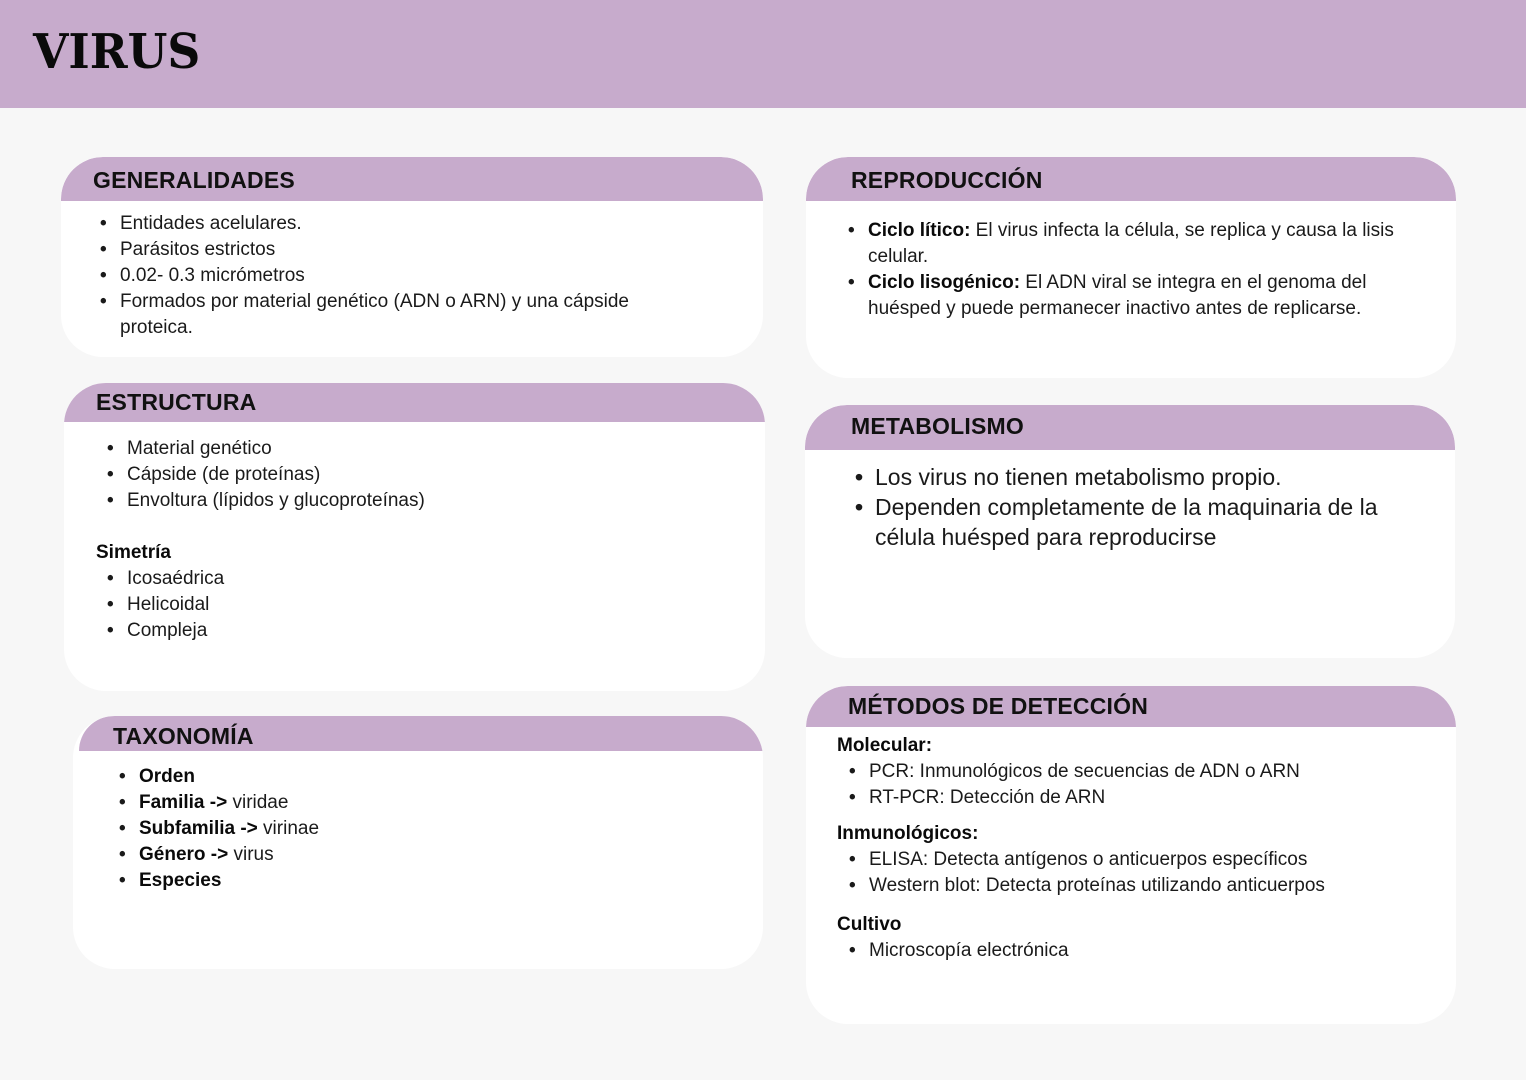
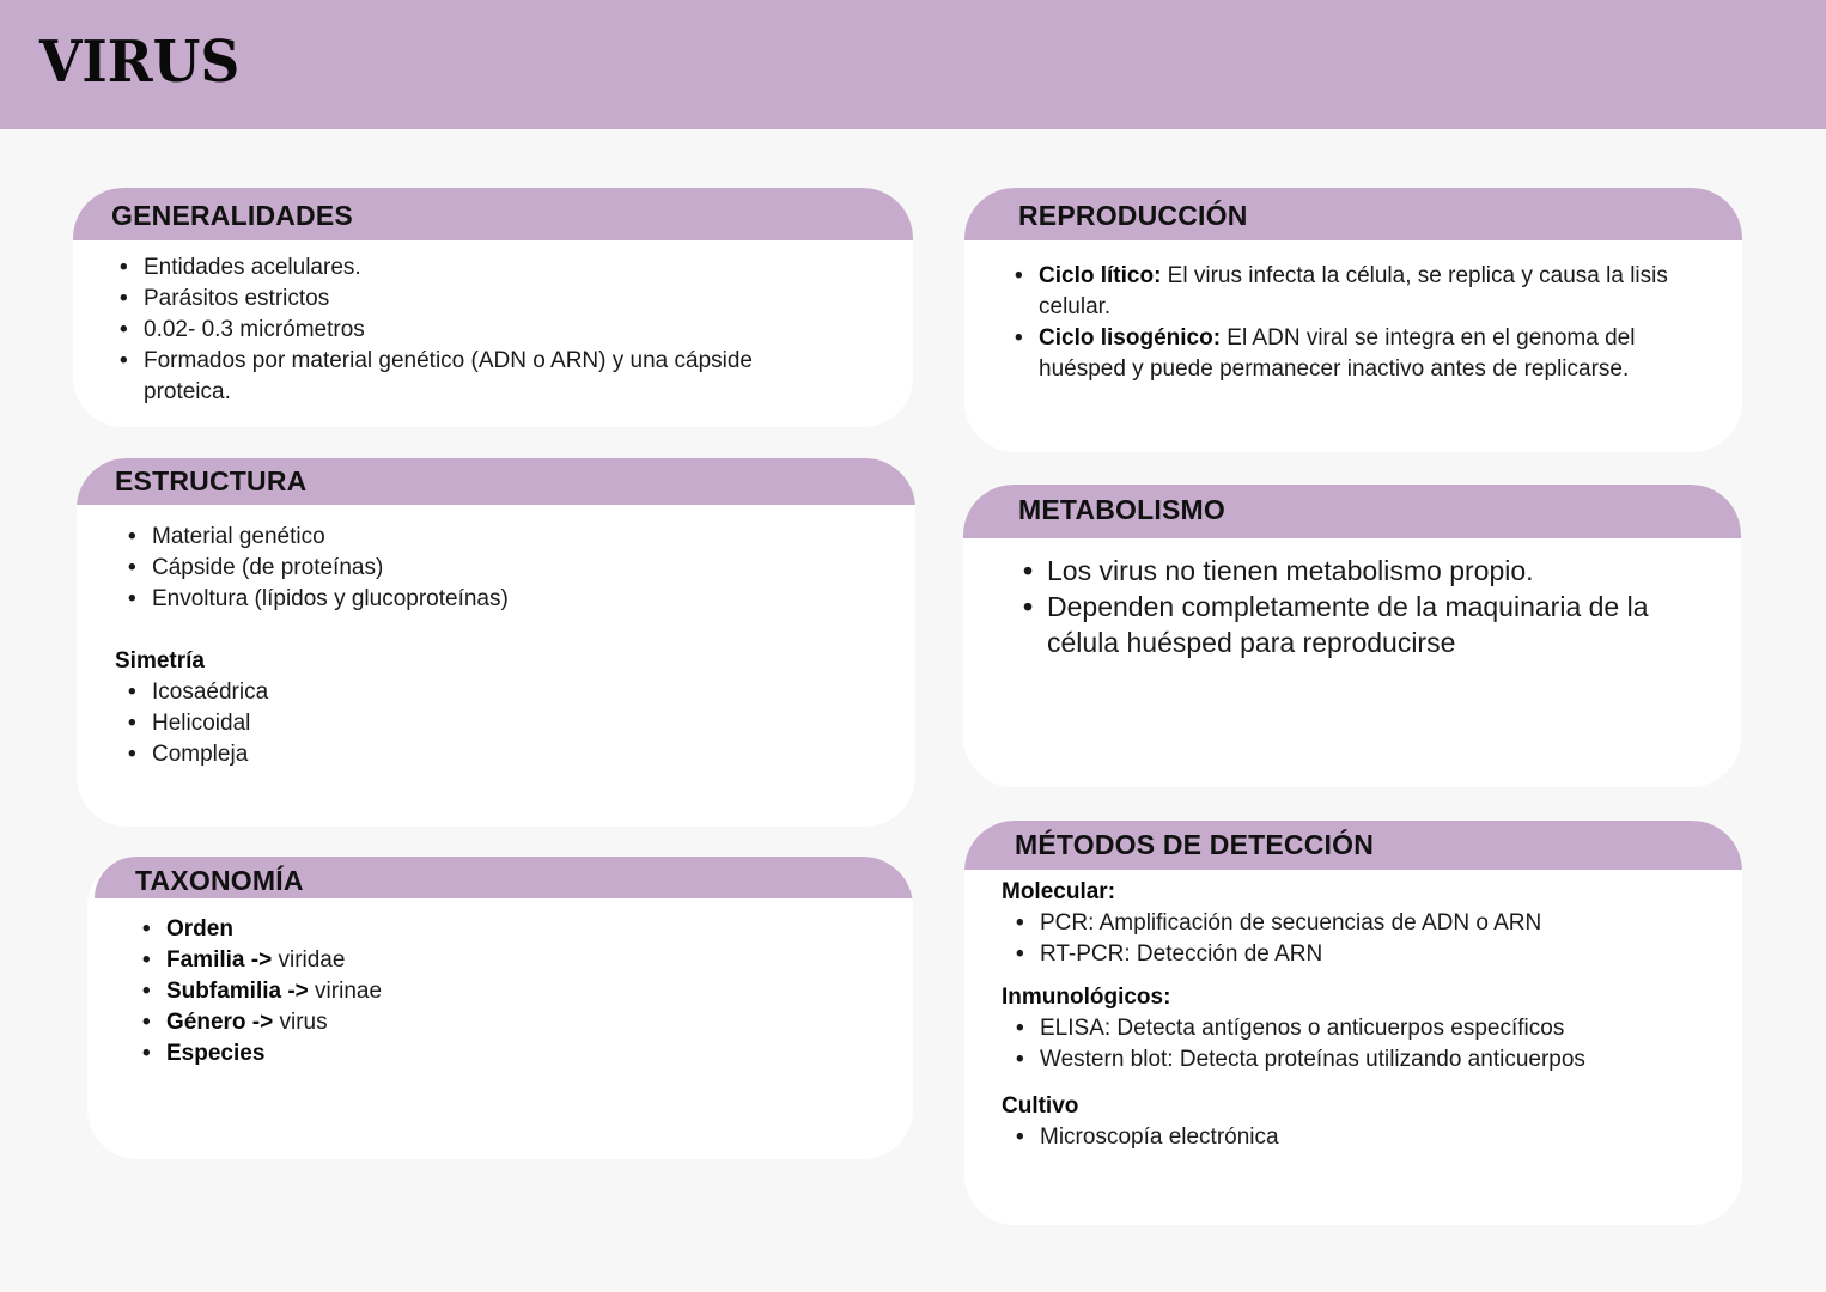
  VIRUS
  GENERALIDADES
  Entidades acelulares.
  Parásitos estrictos
  0.02- 0.3 micrómetros
  Formados por material genético (ADN o ARN) y una cápside proteica.
  ESTRUCTURA
  Material genético
  Cápside (de proteínas)
  Envoltura (lípidos y glucoproteínas)
  Simetría
  Icosaédrica
  Helicoidal
  Compleja
  TAXONOMÍA
  Orden
  Familia -> viridae
  Subfamilia -> virinae
  Género -> virus
  Especies
  REPRODUCCIÓN
  Ciclo lítico: El virus infecta la célula, se replica y causa la lisis celular.
  Ciclo lisogénico: El ADN viral se integra en el genoma del huésped y puede permanecer inactivo antes de replicarse.
  METABOLISMO
  Los virus no tienen metabolismo propio.
  Dependen completamente de la maquinaria de la célula huésped para reproducirse
  MÉTODOS DE DETECCIÓN
  Molecular:
- PCR: Inmunológicos de secuencias de ADN o ARN
+ PCR: Amplificación de secuencias de ADN o ARN
  RT-PCR: Detección de ARN
  Inmunológicos:
  ELISA: Detecta antígenos o anticuerpos específicos
  Western blot: Detecta proteínas utilizando anticuerpos
  Cultivo
  Microscopía electrónica
